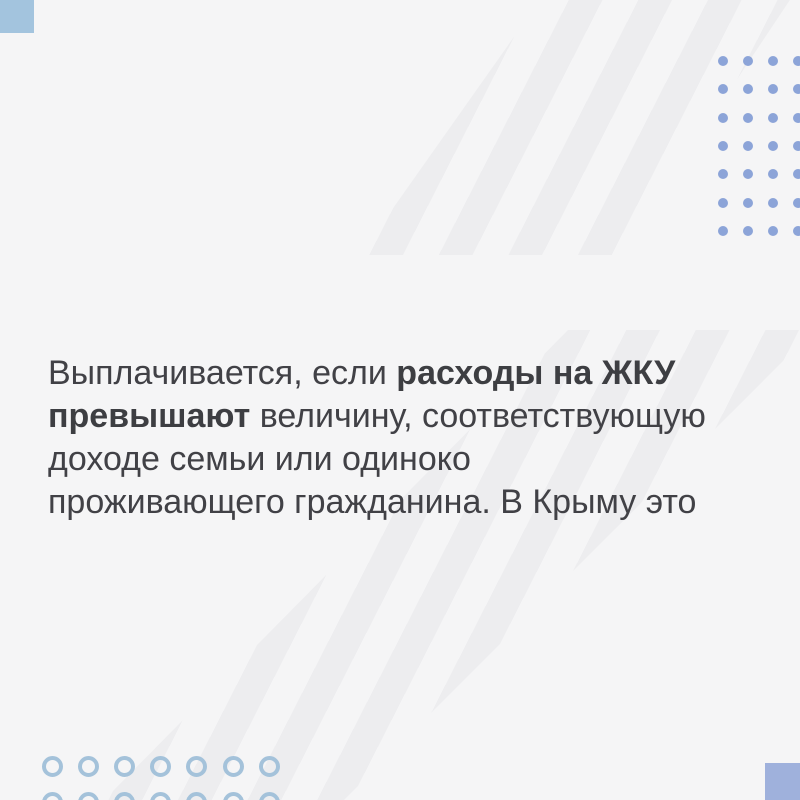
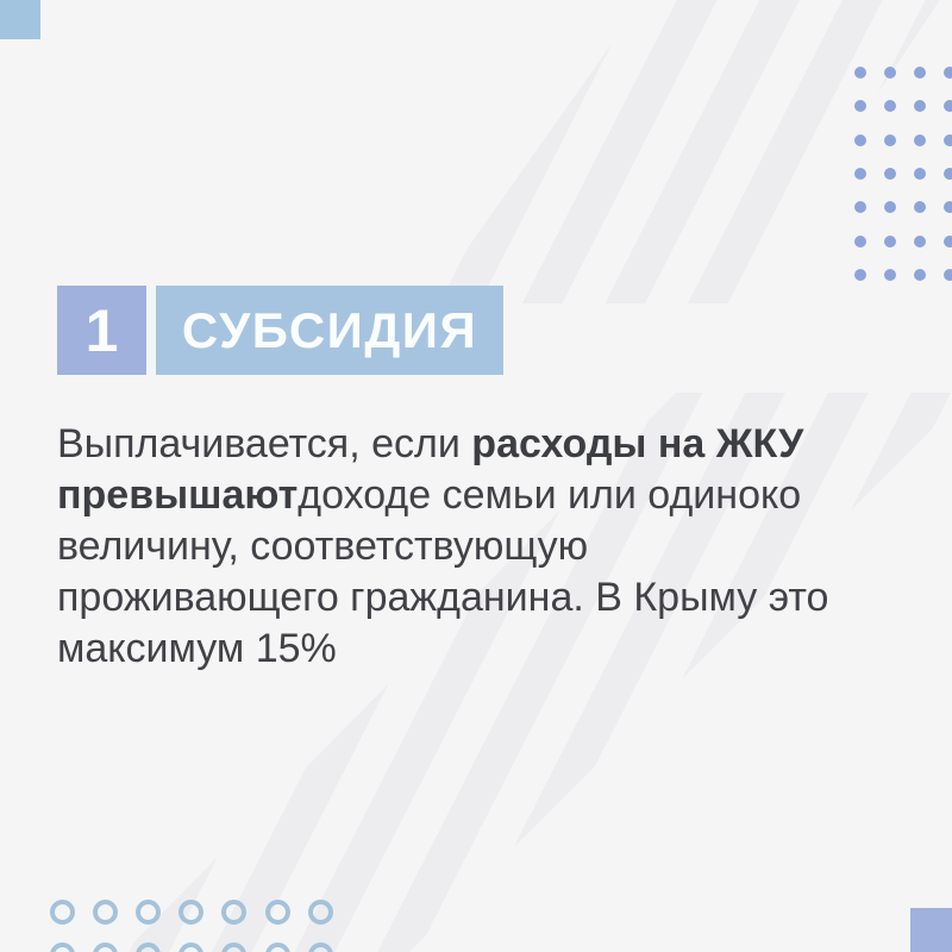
+ 1
+ СУБСИДИЯ
  Выплачивается, если расходы на ЖКУ
- превышают величину, соответствующую
+ превышаютдоходе семьи или одиноко
- доходе семьи или одиноко
+ величину, соответствующую
  проживающего гражданина. В Крыму это
+ максимум 15%
